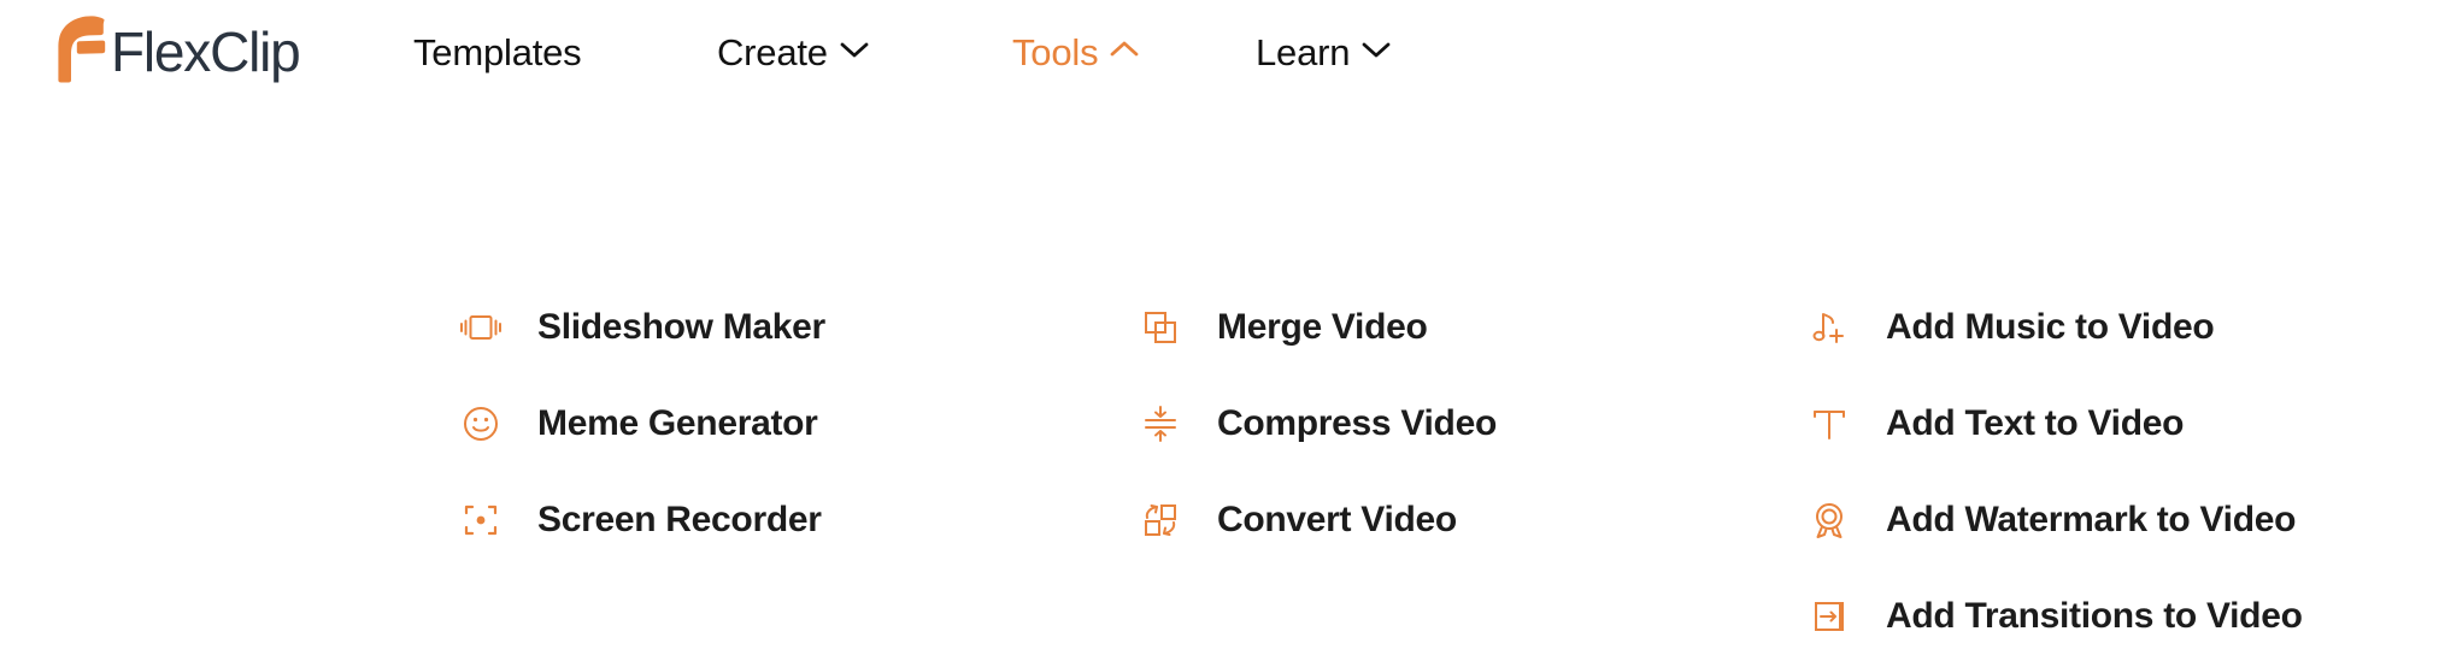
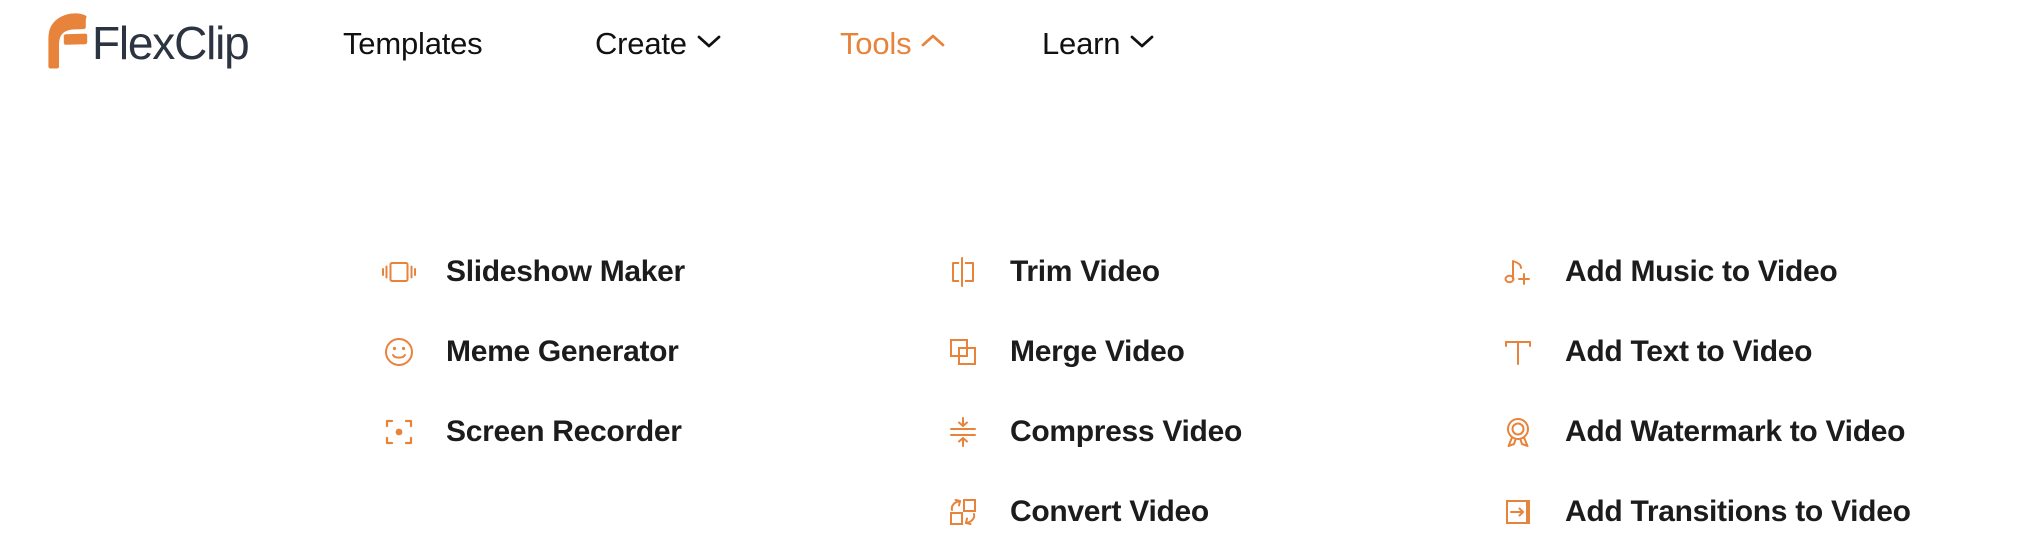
  FlexClip
  Templates
  Create
  Tools
  Learn
  Slideshow Maker
  Meme Generator
  Screen Recorder
+ Trim Video
  Merge Video
  Compress Video
  Convert Video
  Add Music to Video
  Add Text to Video
  Add Watermark to Video
  Add Transitions to Video
